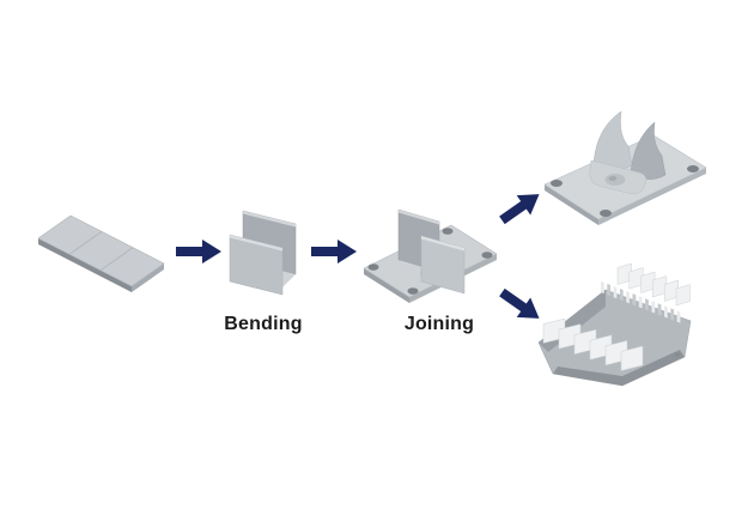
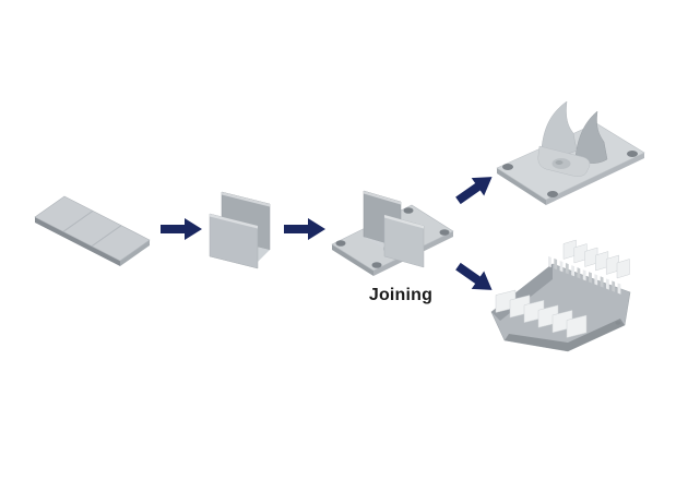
- Bending
  Joining
